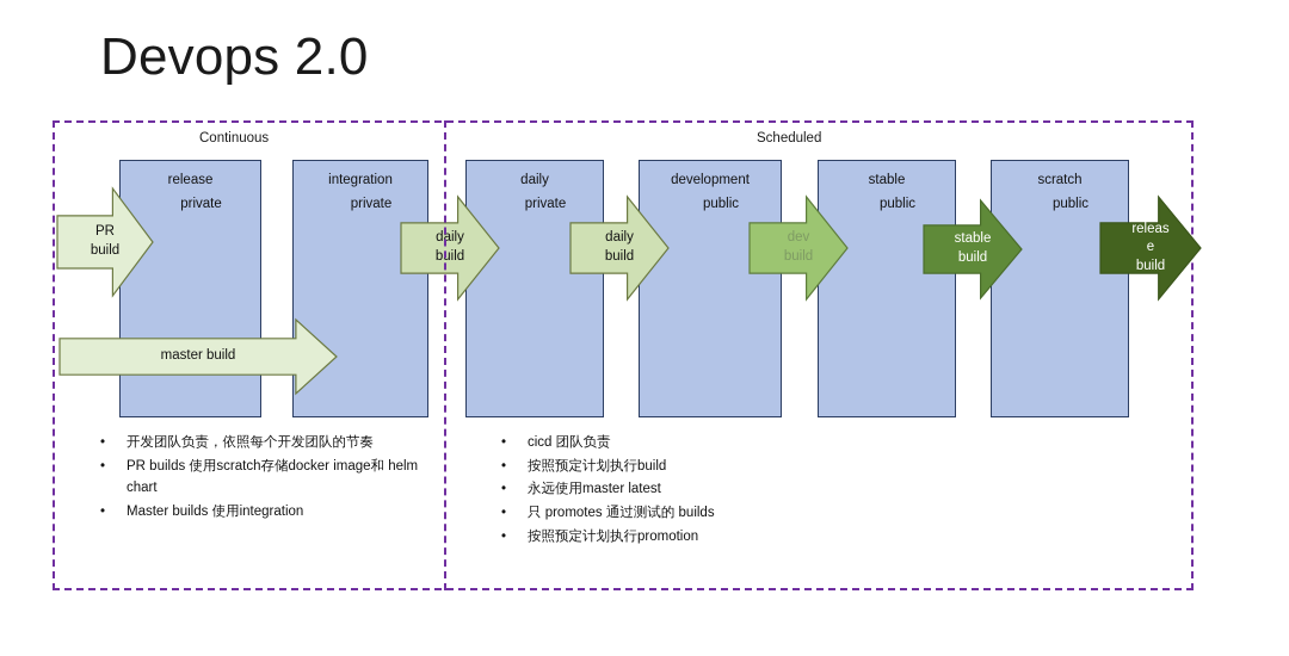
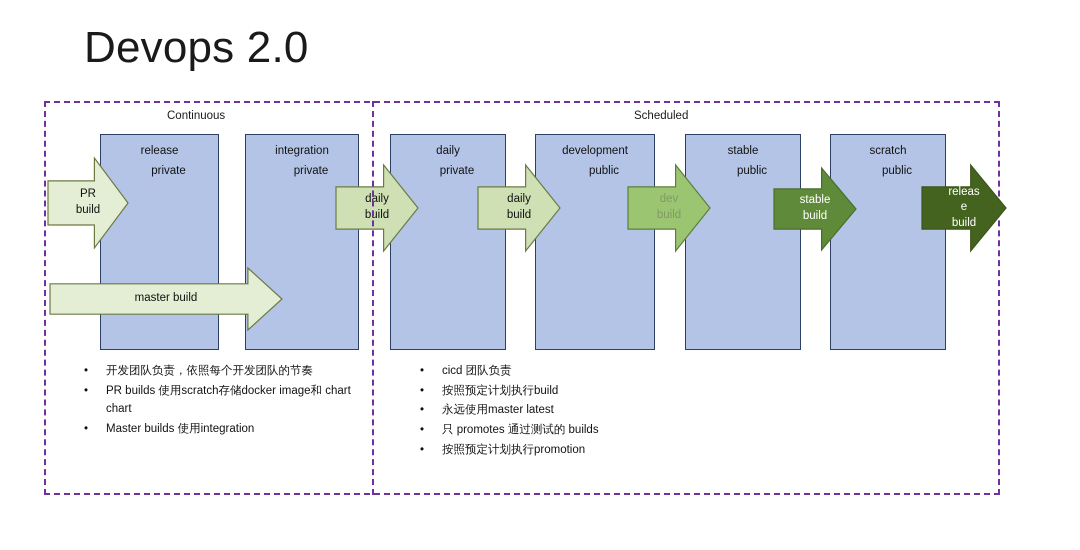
  Devops 2.0
  Continuous
  Scheduled
  release
  private
  integration
  private
  daily
  private
  development
  public
  stable
  public
  scratch
  public
  PR
  build
  master build
  daily
  build
  daily
  build
  dev
  build
  stable
  build
  releas
  e
  build
  •
  开发团队负责，依照每个开发团队的节奏
  •
- PR builds 使用scratch存储docker image和 helm chart
+ PR builds 使用scratch存储docker image和 chart chart
  •
  Master builds 使用integration
  •
  cicd 团队负责
  •
  按照预定计划执行build
  •
  永远使用master latest
  •
  只 promotes 通过测试的 builds
  •
  按照预定计划执行promotion
